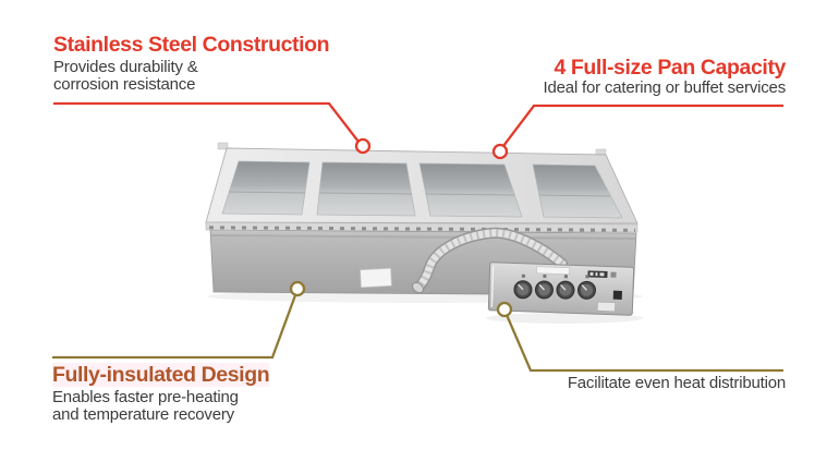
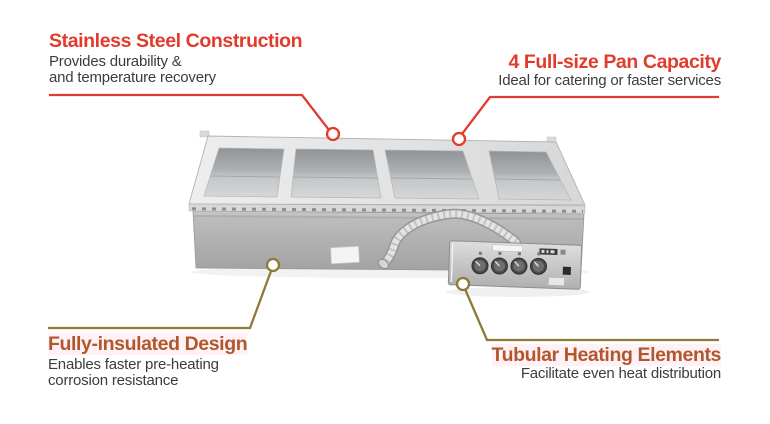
  Stainless Steel Construction
  Provides durability &
- corrosion resistance
+ and temperature recovery
  4 Full-size Pan Capacity
- Ideal for catering or buffet services
+ Ideal for catering or faster services
  Fully-insulated Design
  Enables faster pre-heating
- and temperature recovery
+ corrosion resistance
+ Tubular Heating Elements
  Facilitate even heat distribution
